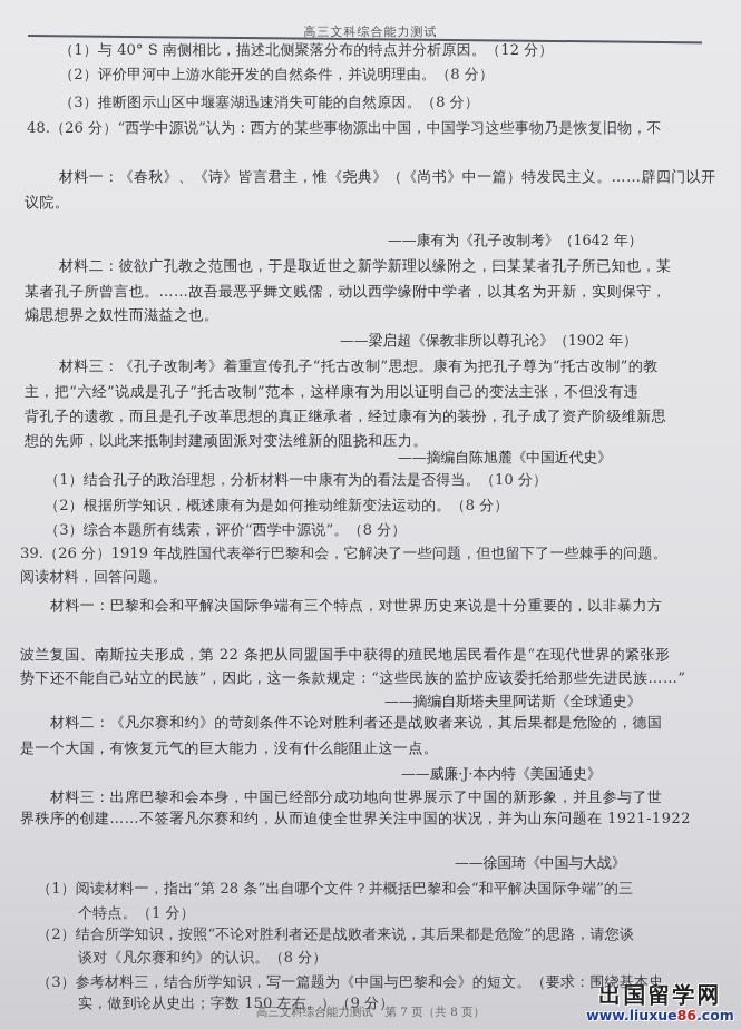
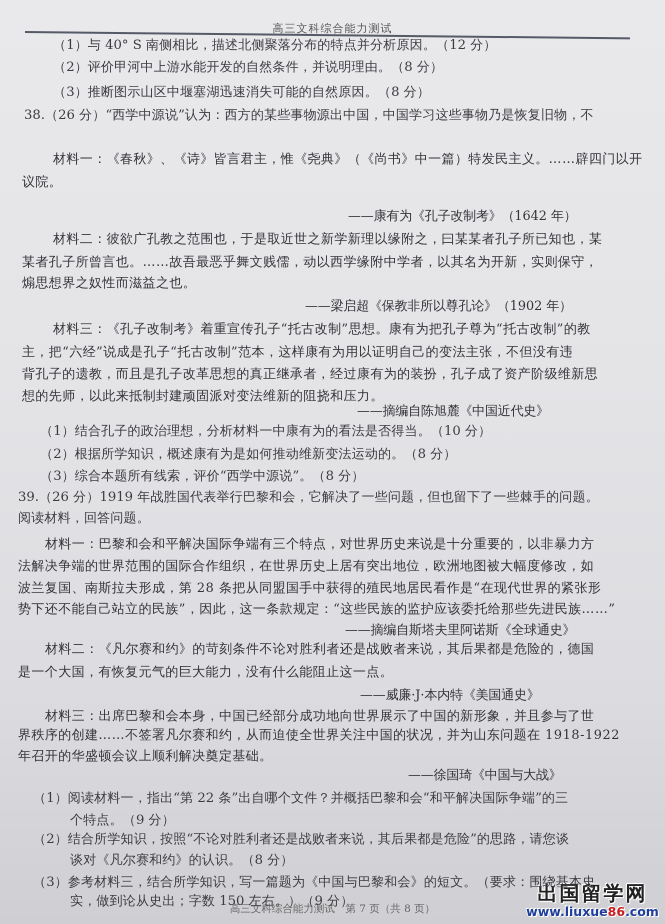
  高三文科综合能力测试
  （1）与 40° S 南侧相比，描述北侧聚落分布的特点并分析原因。（12 分）
  （2）评价甲河中上游水能开发的自然条件，并说明理由。（8 分）
  （3）推断图示山区中堰塞湖迅速消失可能的自然原因。（8 分）
- 48.（26 分）“西学中源说”认为：西方的某些事物源出中国，中国学习这些事物乃是恢复旧物，不
+ 38.（26 分）“西学中源说”认为：西方的某些事物源出中国，中国学习这些事物乃是恢复旧物，不
  材料一：《春秋》、《诗》皆言君主，惟《尧典》（《尚书》中一篇）特发民主义。……辟四门以开
  议院。
  ——康有为《孔子改制考》（1642 年）
  材料二：彼欲广孔教之范围也，于是取近世之新学新理以缘附之，曰某某者孔子所已知也，某
  某者孔子所曾言也。……故吾最恶乎舞文贱儒，动以西学缘附中学者，以其名为开新，实则保守，
  煽思想界之奴性而滋益之也。
  ——梁启超《保教非所以尊孔论》（1902 年）
  材料三：《孔子改制考》着重宣传孔子“托古改制”思想。康有为把孔子尊为“托古改制”的教
  主，把“六经”说成是孔子“托古改制”范本，这样康有为用以证明自己的变法主张，不但没有违
  背孔子的遗教，而且是孔子改革思想的真正继承者，经过康有为的装扮，孔子成了资产阶级维新思
  想的先师，以此来抵制封建顽固派对变法维新的阻挠和压力。
  ——摘编自陈旭麓《中国近代史》
  （1）结合孔子的政治理想，分析材料一中康有为的看法是否得当。（10 分）
  （2）根据所学知识，概述康有为是如何推动维新变法运动的。（8 分）
  （3）综合本题所有线索，评价“西学中源说”。（8 分）
  39.（26 分）1919 年战胜国代表举行巴黎和会，它解决了一些问题，但也留下了一些棘手的问题。
  阅读材料，回答问题。
  材料一：巴黎和会和平解决国际争端有三个特点，对世界历史来说是十分重要的，以非暴力方
+ 法解决争端的世界范围的国际合作组织，在世界历史上居有突出地位，欧洲地图被大幅度修改，如
- 波兰复国、南斯拉夫形成，第 22 条把从同盟国手中获得的殖民地居民看作是“在现代世界的紧张形
+ 波兰复国、南斯拉夫形成，第 28 条把从同盟国手中获得的殖民地居民看作是“在现代世界的紧张形
  势下还不能自己站立的民族”，因此，这一条款规定：“这些民族的监护应该委托给那些先进民族……”
  ——摘编自斯塔夫里阿诺斯《全球通史》
  材料二：《凡尔赛和约》的苛刻条件不论对胜利者还是战败者来说，其后果都是危险的，德国
  是一个大国，有恢复元气的巨大能力，没有什么能阻止这一点。
  ——威廉·J·本内特《美国通史》
  材料三：出席巴黎和会本身，中国已经部分成功地向世界展示了中国的新形象，并且参与了世
- 界秩序的创建……不签署凡尔赛和约，从而迫使全世界关注中国的状况，并为山东问题在 1921-1922
+ 界秩序的创建……不签署凡尔赛和约，从而迫使全世界关注中国的状况，并为山东问题在 1918-1922
+ 年召开的华盛顿会议上顺利解决奠定基础。
  ——徐国琦《中国与大战》
- （1）阅读材料一，指出“第 28 条”出自哪个文件？并概括巴黎和会“和平解决国际争端”的三
+ （1）阅读材料一，指出“第 22 条”出自哪个文件？并概括巴黎和会“和平解决国际争端”的三
- 个特点。（1 分）
+ 个特点。（9 分）
  （2）结合所学知识，按照“不论对胜利者还是战败者来说，其后果都是危险”的思路，请您谈
  谈对《凡尔赛和约》的认识。（8 分）
  高三文科综合能力测试 第 7 页（共 8 页）
  出国留学网
  www.liuxue86.com
  （3）参考材料三，结合所学知识，写一篇题为《中国与巴黎和会》的短文。（要求：围绕基本史
  实，做到论从史出；字数 150 左右。）（9 分）
